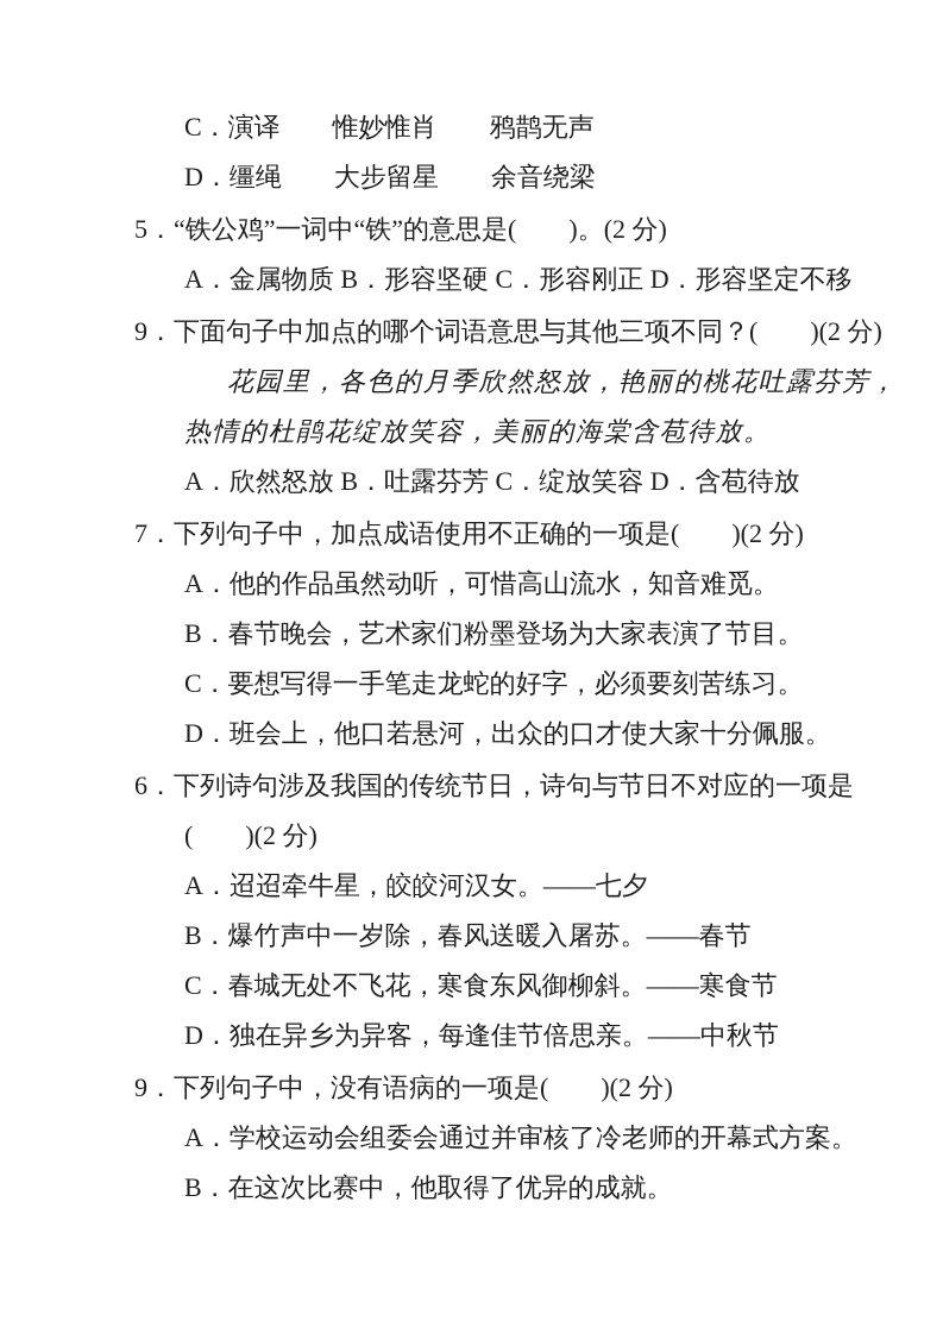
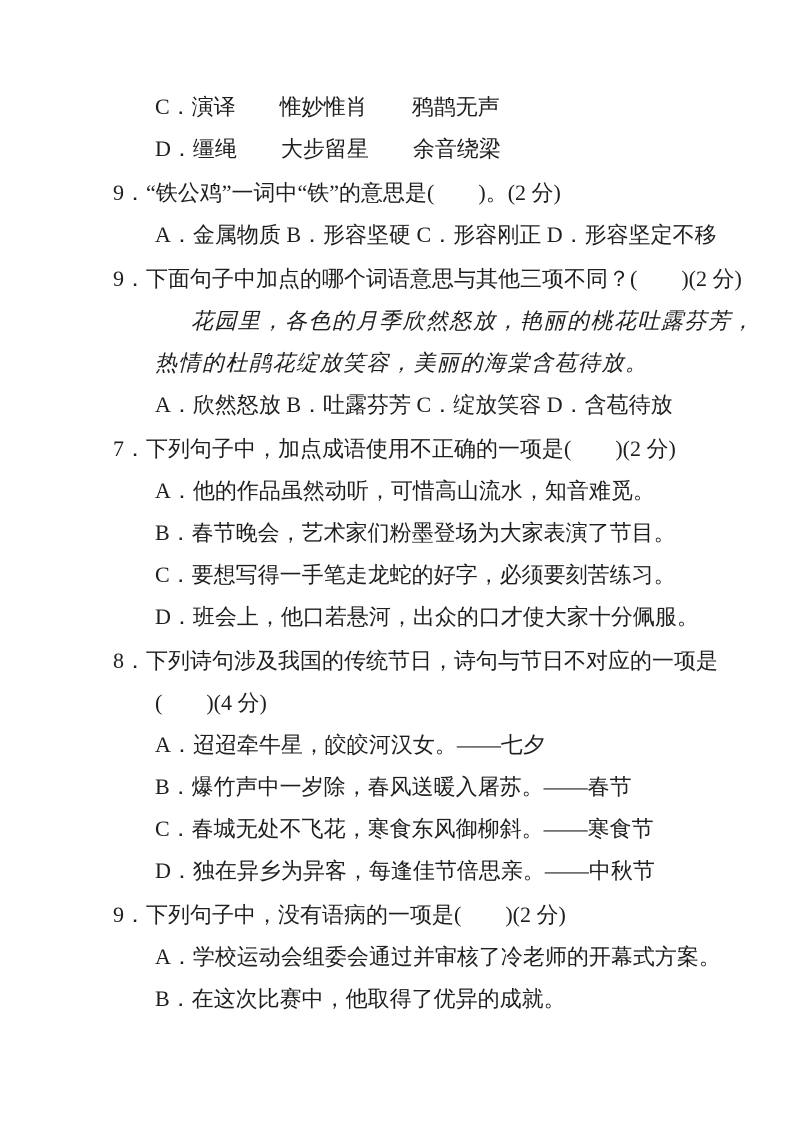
  C．演译 惟妙惟肖 鸦鹊无声
  D．缰绳 大步留星 余音绕梁
- 5．“铁公鸡”一词中“铁”的意思是( )。(2 分)
+ 9．“铁公鸡”一词中“铁”的意思是( )。(2 分)
  A．金属物质 B．形容坚硬 C．形容刚正 D．形容坚定不移
  9．下面句子中加点的哪个词语意思与其他三项不同？( )(2 分)
  花园里，各色的月季欣然怒放，艳丽的桃花吐露芬芳，
  热情的杜鹃花绽放笑容，美丽的海棠含苞待放。
  A．欣然怒放 B．吐露芬芳 C．绽放笑容 D．含苞待放
  7．下列句子中，加点成语使用不正确的一项是( )(2 分)
  A．他的作品虽然动听，可惜高山流水，知音难觅。
  B．春节晚会，艺术家们粉墨登场为大家表演了节目。
  C．要想写得一手笔走龙蛇的好字，必须要刻苦练习。
  D．班会上，他口若悬河，出众的口才使大家十分佩服。
- 6．下列诗句涉及我国的传统节日，诗句与节日不对应的一项是
+ 8．下列诗句涉及我国的传统节日，诗句与节日不对应的一项是
- ( )(2 分)
+ ( )(4 分)
  A．迢迢牵牛星，皎皎河汉女。——七夕
  B．爆竹声中一岁除，春风送暖入屠苏。——春节
  C．春城无处不飞花，寒食东风御柳斜。——寒食节
  D．独在异乡为异客，每逢佳节倍思亲。——中秋节
  9．下列句子中，没有语病的一项是( )(2 分)
  A．学校运动会组委会通过并审核了冷老师的开幕式方案。
  B．在这次比赛中，他取得了优异的成就。
